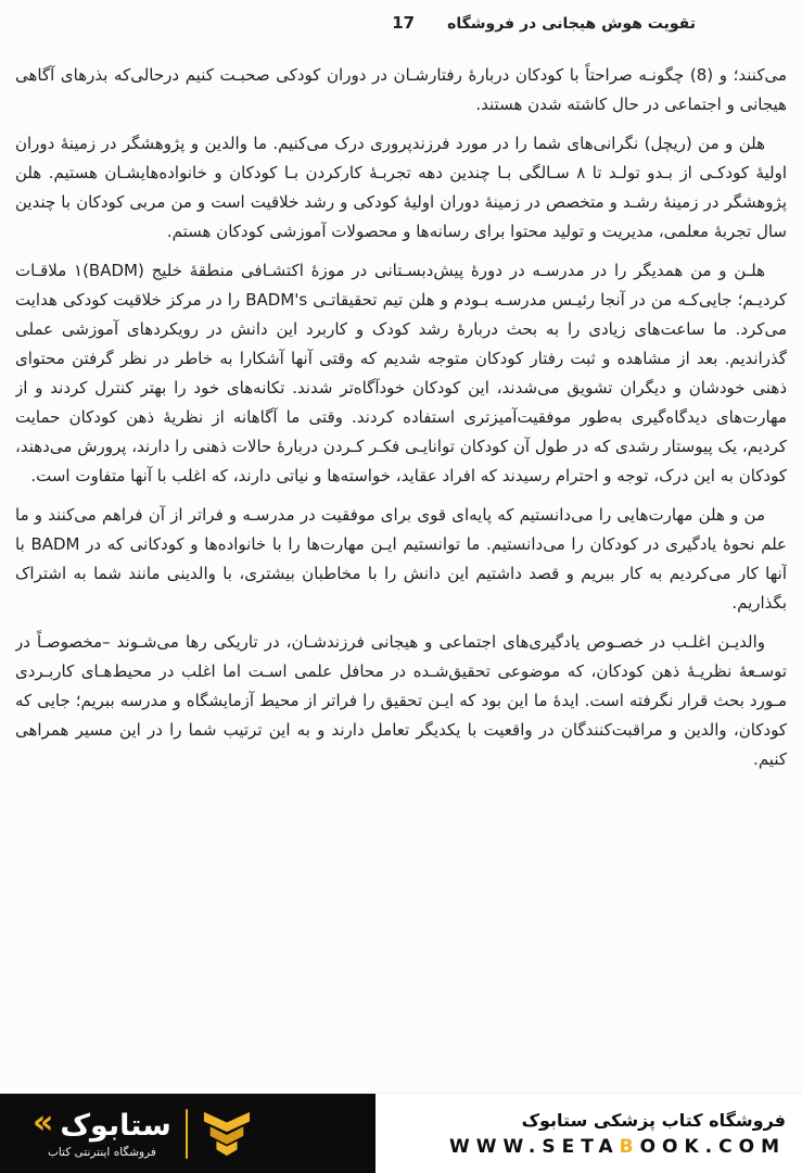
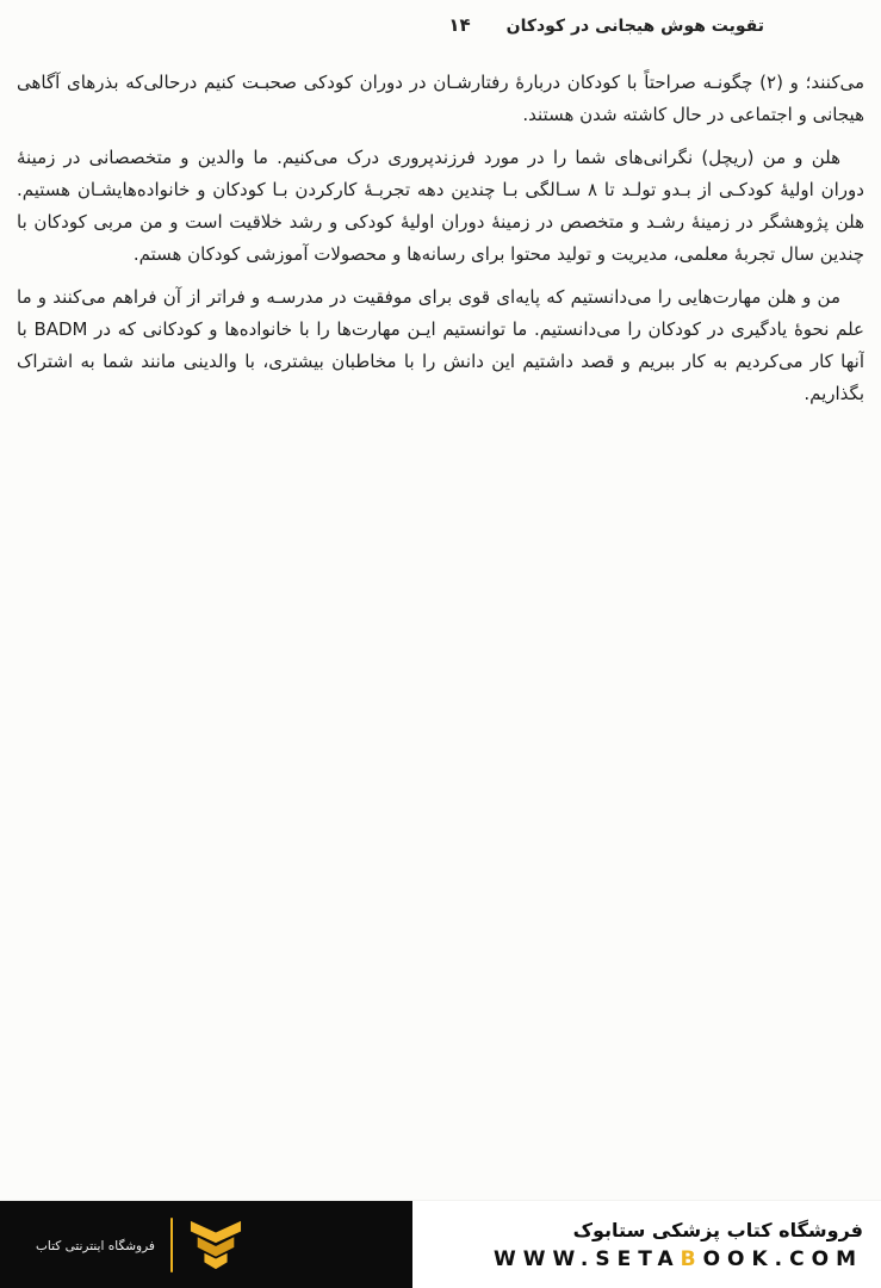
- تقویت هوش هیجانی در فروشگاه
+ تقویت هوش هیجانی در کودکان
- 17
+ ۱۴
- می‌کنند؛ و (8) چگونـه صراحتاً با کودکان دربارهٔ رفتارشـان در دوران کودکی صحبـت کنیم درحالی‌که بذرهای آگاهی هیجانی و اجتماعی در حال کاشته شدن هستند.
+ می‌کنند؛ و (۲) چگونـه صراحتاً با کودکان دربارهٔ رفتارشـان در دوران کودکی صحبـت کنیم درحالی‌که بذرهای آگاهی هیجانی و اجتماعی در حال کاشته شدن هستند.
- هلن و من (ریچل) نگرانی‌های شما را در مورد فرزندپروری درک می‌کنیم. ما والدین و پژوهشگر در زمینهٔ دوران اولیهٔ کودکـی از بـدو تولـد تا ۸ سـالگی بـا چندین دهه تجربـهٔ کارکردن بـا کودکان و خانواده‌هایشـان هستیم. هلن پژوهشگر در زمینهٔ رشـد و متخصص در زمینهٔ دوران اولیهٔ کودکی و رشد خلاقیت است و من مربی کودکان با چندین سال تجربهٔ معلمی، مدیریت و تولید محتوا برای رسانه‌ها و محصولات آموزشی کودکان هستم.
+ هلن و من (ریچل) نگرانی‌های شما را در مورد فرزندپروری درک می‌کنیم. ما والدین و متخصصانی در زمینهٔ دوران اولیهٔ کودکـی از بـدو تولـد تا ۸ سـالگی بـا چندین دهه تجربـهٔ کارکردن بـا کودکان و خانواده‌هایشـان هستیم. هلن پژوهشگر در زمینهٔ رشـد و متخصص در زمینهٔ دوران اولیهٔ کودکی و رشد خلاقیت است و من مربی کودکان با چندین سال تجربهٔ معلمی، مدیریت و تولید محتوا برای رسانه‌ها و محصولات آموزشی کودکان هستم.
- هلـن و من همدیگر را در مدرسـه در دورهٔ پیش‌دبسـتانی در موزهٔ اکتشـافی منطقهٔ خلیج (BADM)۱ ملاقـات کردیـم؛ جایی‌کـه من در آنجا رئیـس مدرسـه بـودم و هلن تیم تحقیقاتـی BADM's را در مرکز خلاقیت کودکی هدایت می‌کرد. ما ساعت‌های زیادی را به بحث دربارهٔ رشد کودک و کاربرد این دانش در رویکردهای آموزشی عملی گذراندیم. بعد از مشاهده و ثبت رفتار کودکان متوجه شدیم که وقتی آنها آشکارا به خاطر در نظر گرفتن محتوای ذهنی خودشان و دیگران تشویق می‌شدند، این کودکان خودآگاه‌تر شدند. تکانه‌های خود را بهتر کنترل کردند و از مهارت‌های دیدگاه‌گیری به‌طور موفقیت‌آمیزتری استفاده کردند. وقتی ما آگاهانه از نظریهٔ ذهن کودکان حمایت کردیم، یک پیوستار رشدی که در طول آن کودکان توانایـی فکـر کـردن دربارهٔ حالات ذهنی را دارند، پرورش می‌دهند، کودکان به این درک، توجه و احترام رسیدند که افراد عقاید، خواسته‌ها و نیاتی دارند، که اغلب با آنها متفاوت است.
  من و هلن مهارت‌هایی را می‌دانستیم که پایه‌ای قوی برای موفقیت در مدرسـه و فراتر از آن فراهم می‌کنند و ما علم نحوهٔ یادگیری در کودکان را می‌دانستیم. ما توانستیم ایـن مهارت‌ها را با خانواده‌ها و کودکانی که در BADM با آنها کار می‌کردیم به کار ببریم و قصد داشتیم این دانش را با مخاطبان بیشتری، با والدینی مانند شما به اشتراک بگذاریم.
- والدیـن اغلـب در خصـوص یادگیری‌های اجتماعی و هیجانی فرزندشـان، در تاریکی رها می‌شـوند –مخصوصـاً در توسـعهٔ نظریـهٔ ذهن کودکان، که موضوعی تحقیق‌شـده در محافل علمی اسـت اما اغلب در محیط‌هـای کاربـردی مـورد بحث قرار نگرفته است. ایدهٔ ما این بود که ایـن تحقیق را فراتر از محیط آزمایشگاه و مدرسه ببریم؛ جایی که کودکان، والدین و مراقبت‌کنندگان در واقعیت با یکدیگر تعامل دارند و به این ترتیب شما را در این مسیر همراهی کنیم.
- «
- ستابوک
  فروشگاه اینترنتی کتاب
  فروشگاه کتاب پزشکی ستابوک
  WWW.SETABOOK.COM
